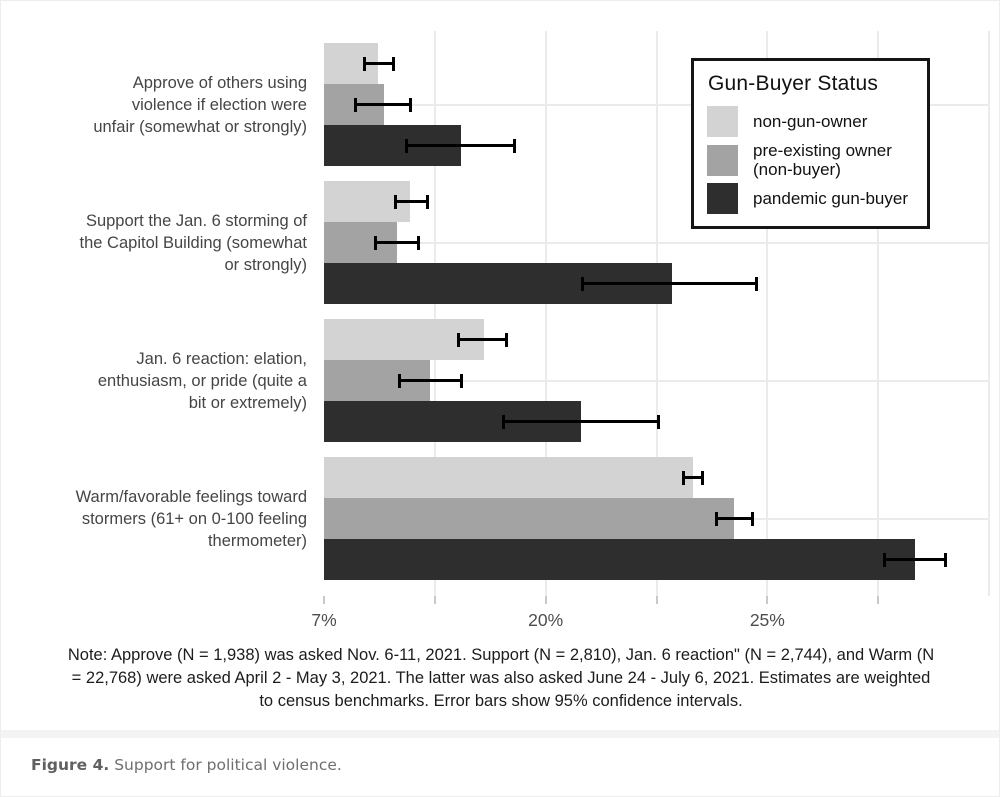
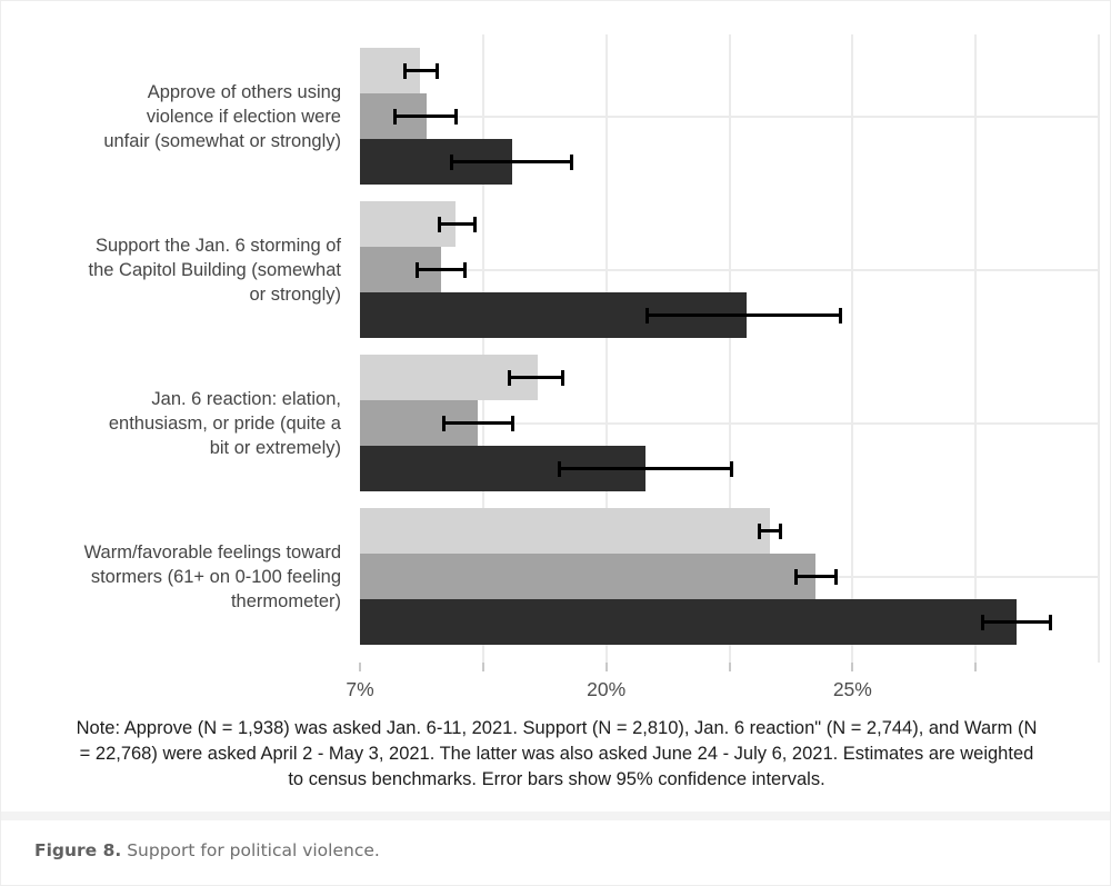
  Approve of others using
  violence if election were
  unfair (somewhat or strongly)
  Support the Jan. 6 storming of
  the Capitol Building (somewhat
  or strongly)
  Jan. 6 reaction: elation,
  enthusiasm, or pride (quite a
  bit or extremely)
  Warm/favorable feelings toward
  stormers (61+ on 0-100 feeling
  thermometer)
- Gun-Buyer Status
- non-gun-owner
- pre-existing owner (non-buyer)
- pandemic gun-buyer
  7%
  20%
  25%
- Note: Approve (N = 1,938) was asked Nov. 6-11, 2021. Support (N = 2,810), Jan. 6 reaction" (N = 2,744), and Warm (N = 22,768) were asked April 2 - May 3, 2021. The latter was also asked June 24 - July 6, 2021. Estimates are weighted to census benchmarks. Error bars show 95% confidence intervals.
+ Note: Approve (N = 1,938) was asked Jan. 6-11, 2021. Support (N = 2,810), Jan. 6 reaction" (N = 2,744), and Warm (N = 22,768) were asked April 2 - May 3, 2021. The latter was also asked June 24 - July 6, 2021. Estimates are weighted to census benchmarks. Error bars show 95% confidence intervals.
- Figure 4. Support for political violence.
+ Figure 8. Support for political violence.
